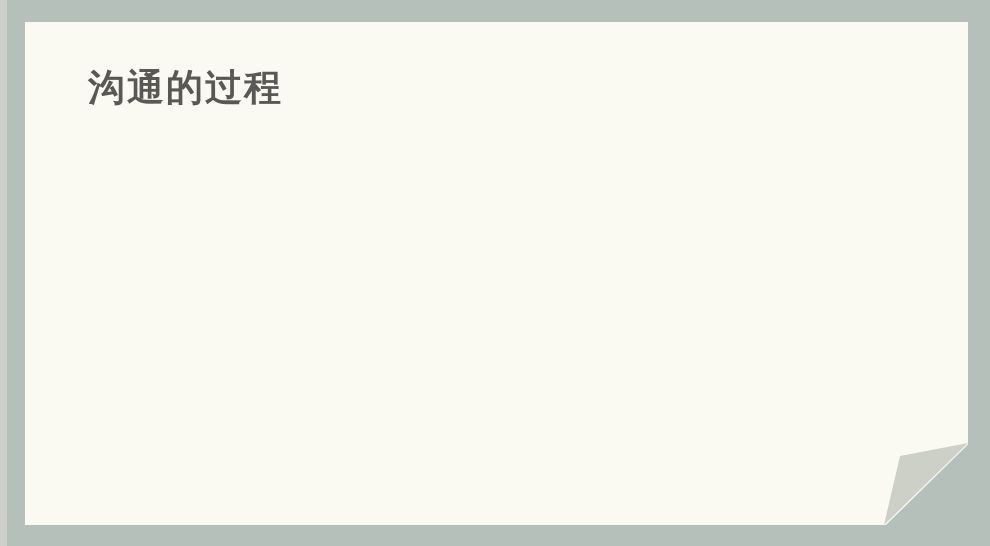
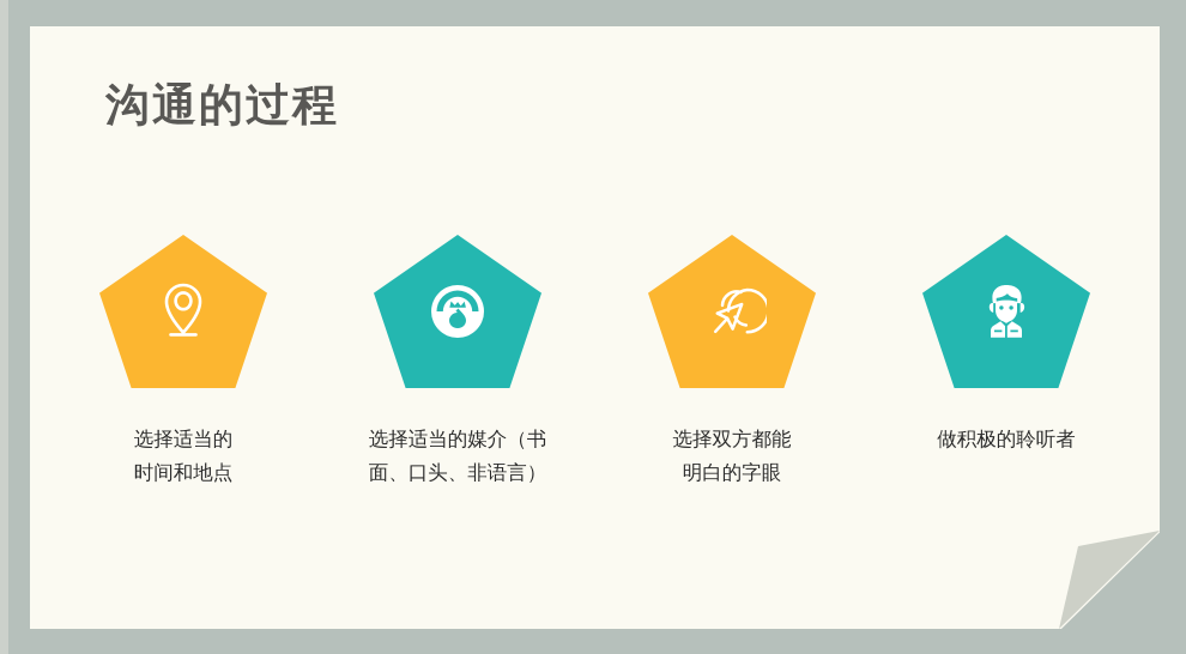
  沟通的过程
+ 选择适当的
+ 时间和地点
+ 选择适当的媒介（书
+ 面、口头、非语言）
+ 选择双方都能
+ 明白的字眼
+ 做积极的聆听者
